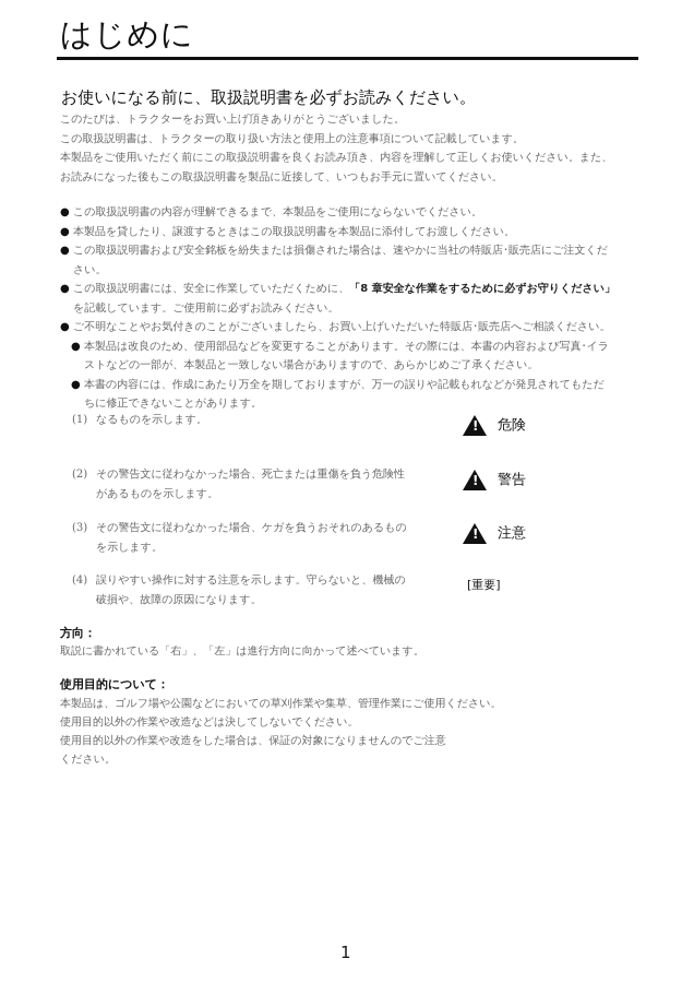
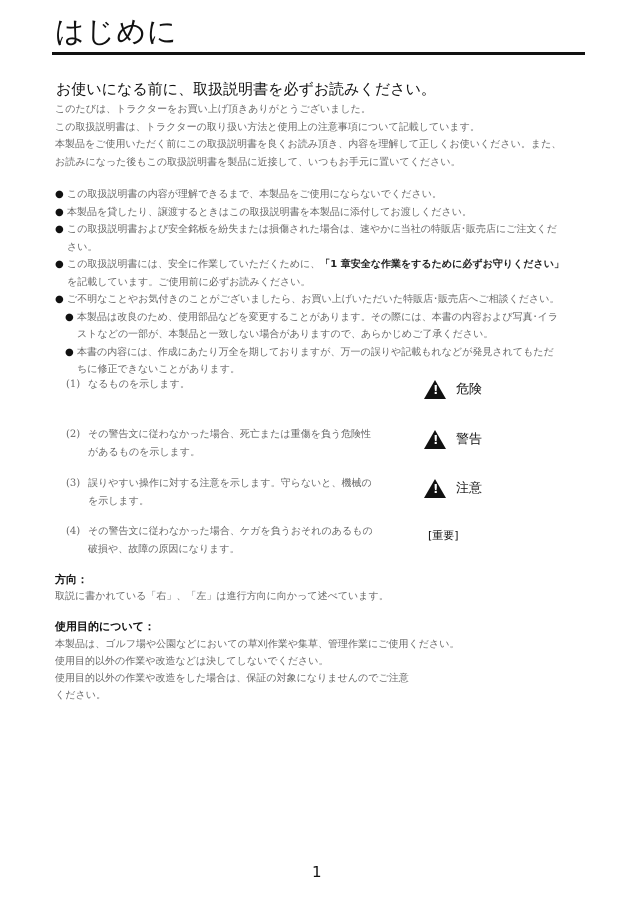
  はじめに
  お使いになる前に、取扱説明書を必ずお読みください。
  このたびは、トラクターをお買い上げ頂きありがとうございました。
  この取扱説明書は、トラクターの取り扱い方法と使用上の注意事項について記載しています。
  本製品をご使用いただく前にこの取扱説明書を良くお読み頂き、内容を理解して正しくお使いください。また、
  お読みになった後もこの取扱説明書を製品に近接して、いつもお手元に置いてください。
  ●
  この取扱説明書の内容が理解できるまで、本製品をご使用にならないでください。
  ●
  本製品を貸したり、譲渡するときはこの取扱説明書を本製品に添付してお渡しください。
  ●
  この取扱説明書および安全銘板を紛失または損傷された場合は、速やかに当社の特販店･販売店にご注文くだ
  さい。
  ●
- この取扱説明書には、安全に作業していただくために、「8 章安全な作業をするために必ずお守りください」
+ この取扱説明書には、安全に作業していただくために、「1 章安全な作業をするために必ずお守りください」
  を記載しています。ご使用前に必ずお読みください。
  ●
  ご不明なことやお気付きのことがございましたら、お買い上げいただいた特販店･販売店へご相談ください。
  ●
  本製品は改良のため、使用部品などを変更することがあります。その際には、本書の内容および写真･イラ
  ストなどの一部が、本製品と一致しない場合がありますので、あらかじめご了承ください。
  ●
  本書の内容には、作成にあたり万全を期しておりますが、万一の誤りや記載もれなどが発見されてもただ
  ちに修正できないことがあります。
  (1)
  なるものを示します。
  !
  危険
  (2)
  その警告文に従わなかった場合、死亡または重傷を負う危険性
  があるものを示します。
  !
  警告
  (3)
- その警告文に従わなかった場合、ケガを負うおそれのあるもの
+ 誤りやすい操作に対する注意を示します。守らないと、機械の
  を示します。
  !
  注意
  (4)
- 誤りやすい操作に対する注意を示します。守らないと、機械の
+ その警告文に従わなかった場合、ケガを負うおそれのあるもの
  破損や、故障の原因になります。
  [重要]
  方向：
  取説に書かれている「右」、「左」は進行方向に向かって述べています。
  使用目的について：
  本製品は、ゴルフ場や公園などにおいての草刈作業や集草、管理作業にご使用ください。
  使用目的以外の作業や改造などは決してしないでください。
  使用目的以外の作業や改造をした場合は、保証の対象になりませんのでご注意
  ください。
  1
